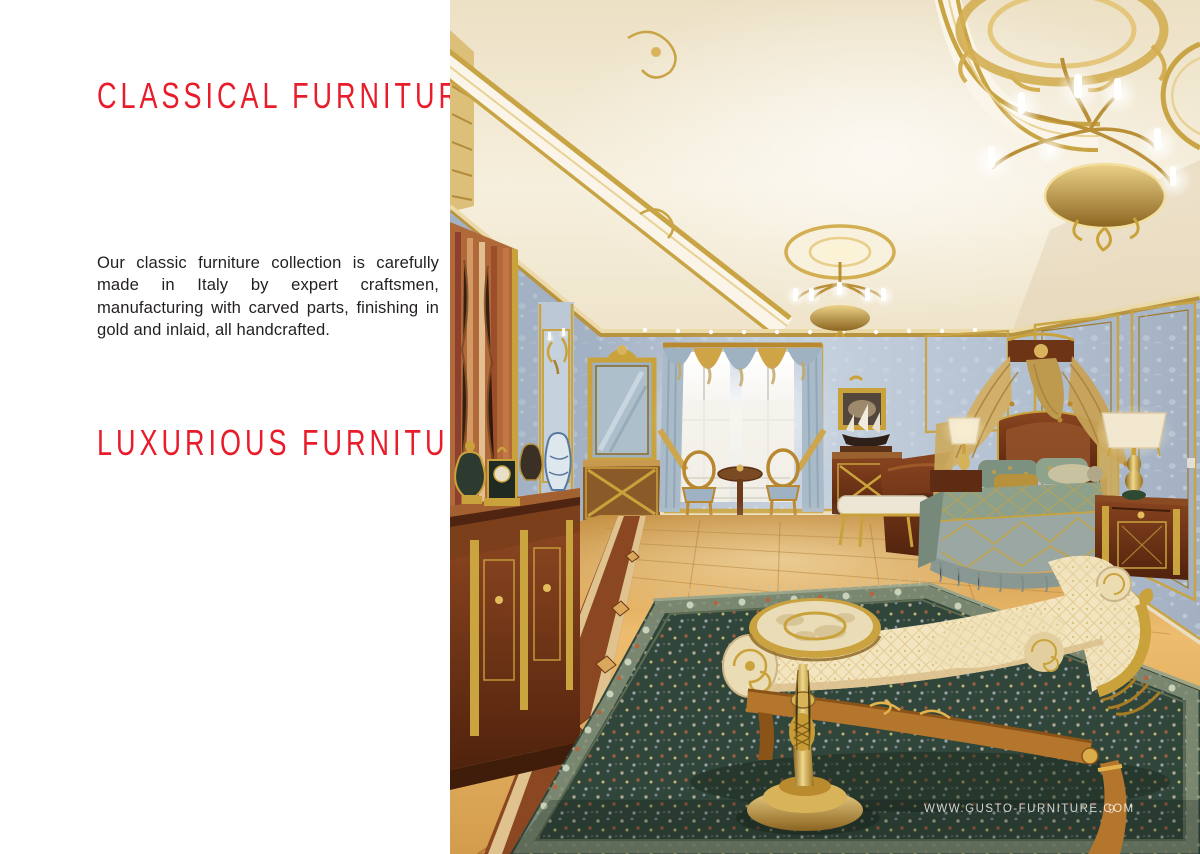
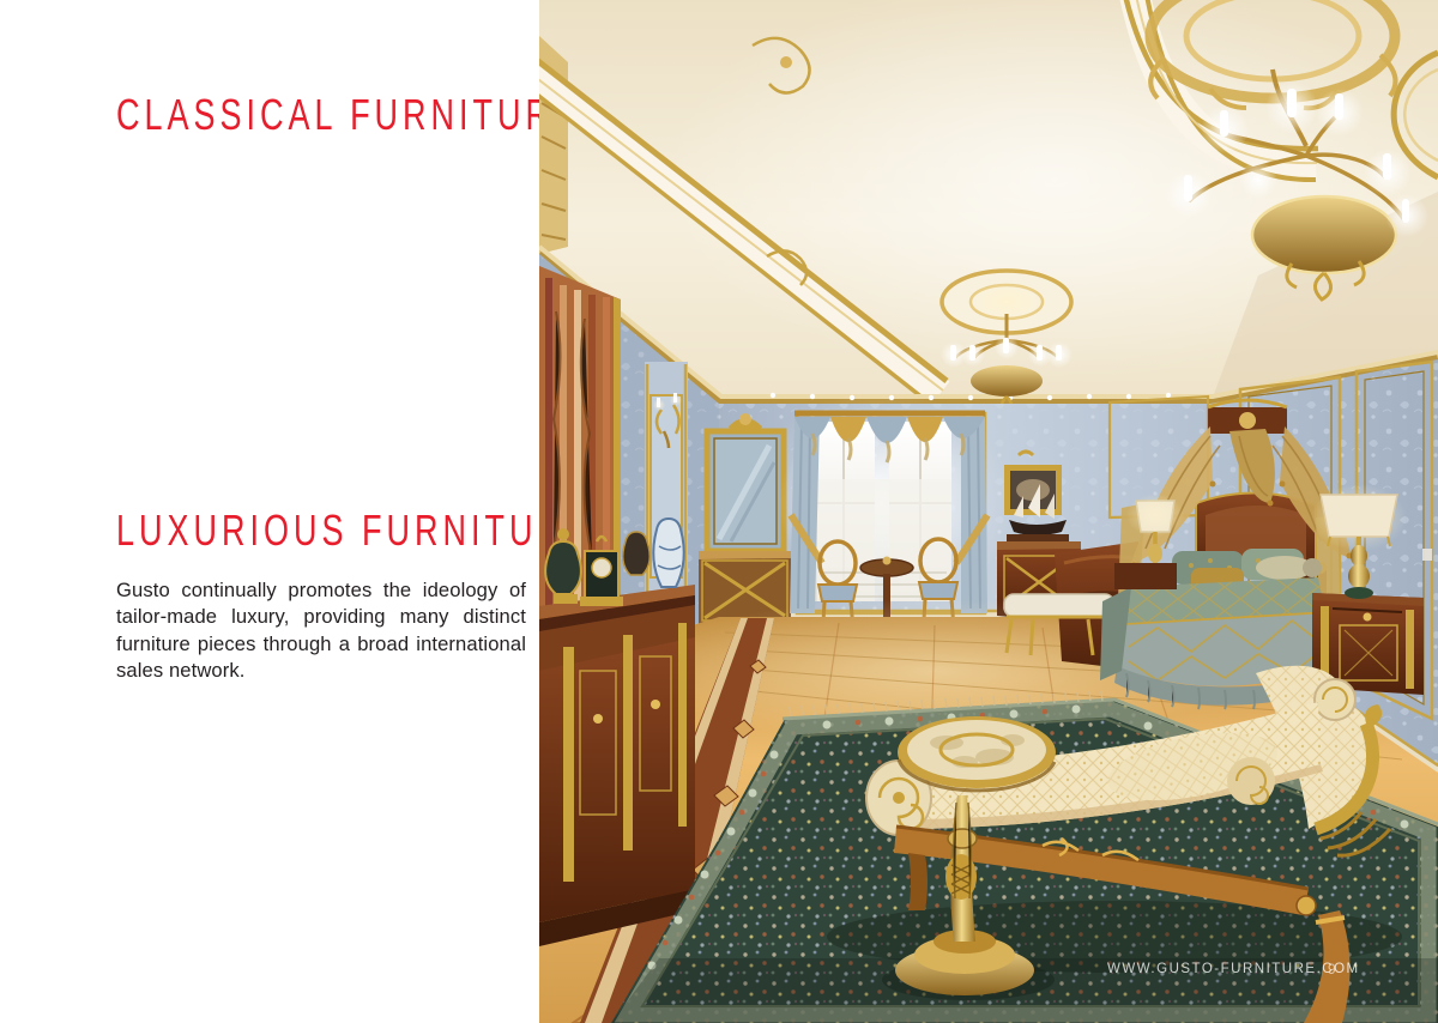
  CLASSICAL FURNITU
- Our classic furniture collection is carefully made in Italy by expert craftsmen, manufacturing with carved parts, finishing in gold and inlaid, all handcrafted.
  LUXURIOUS FURNITU
+ Gusto continually promotes the ideology of tailor-made luxury, providing many distinct furniture pieces through a broad international sales network.
  WWW.GUSTO-FURNITURE.COM
  9
